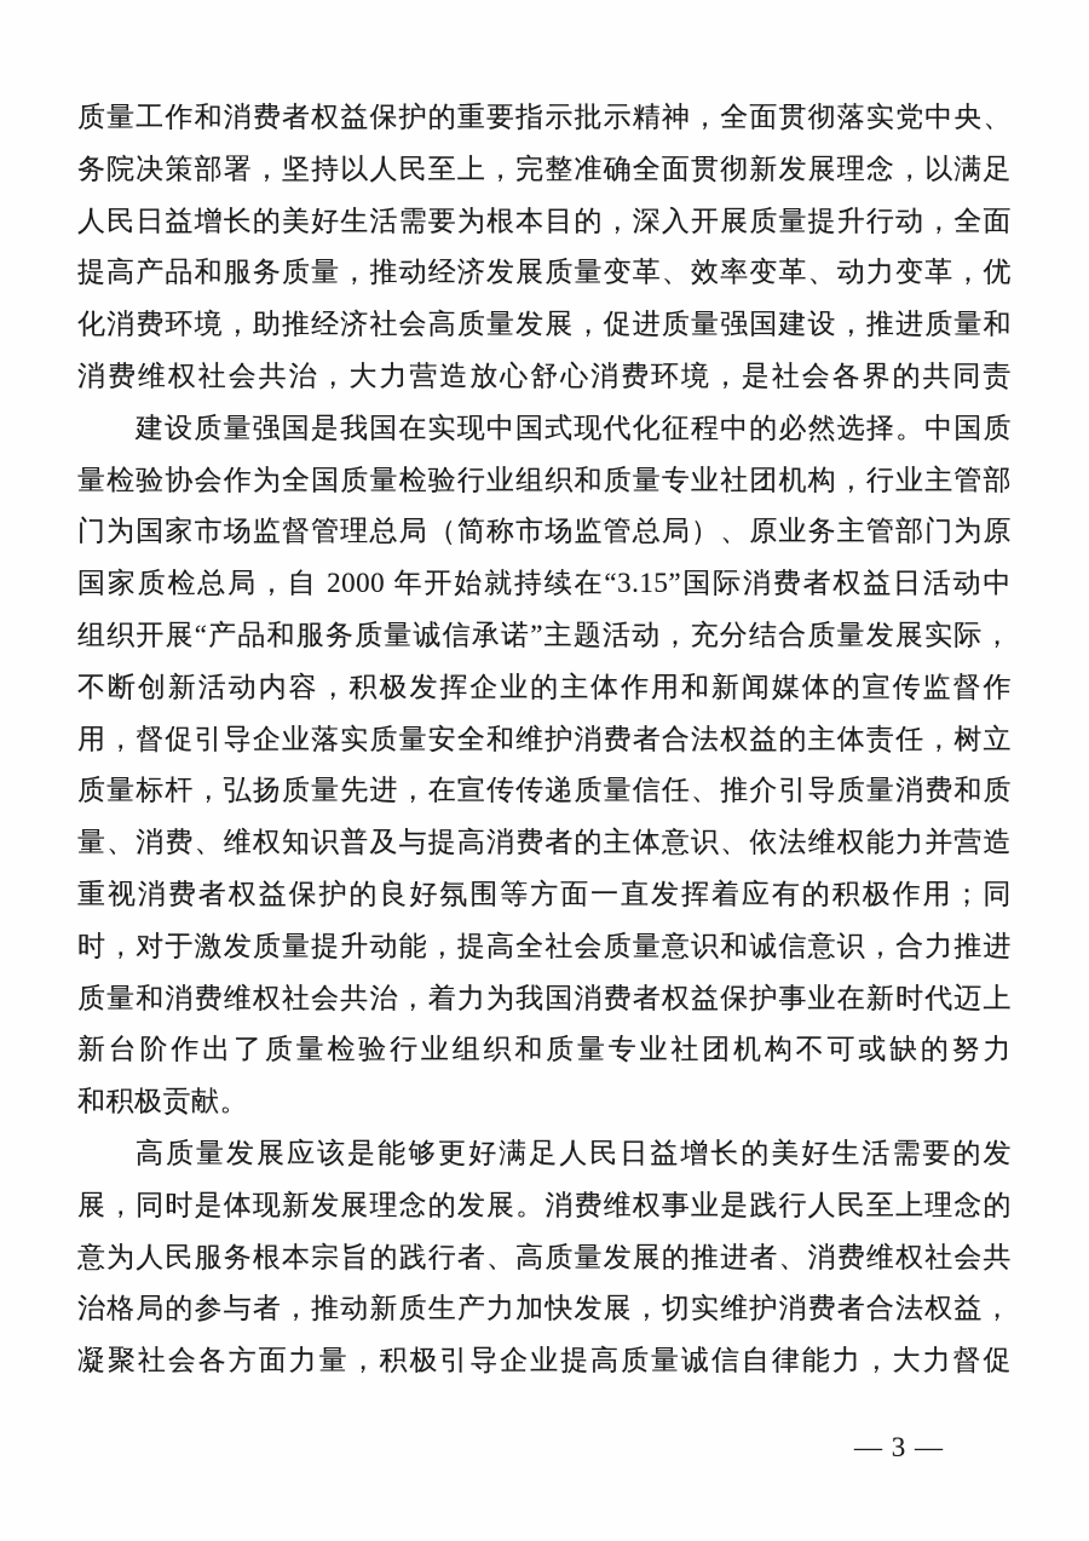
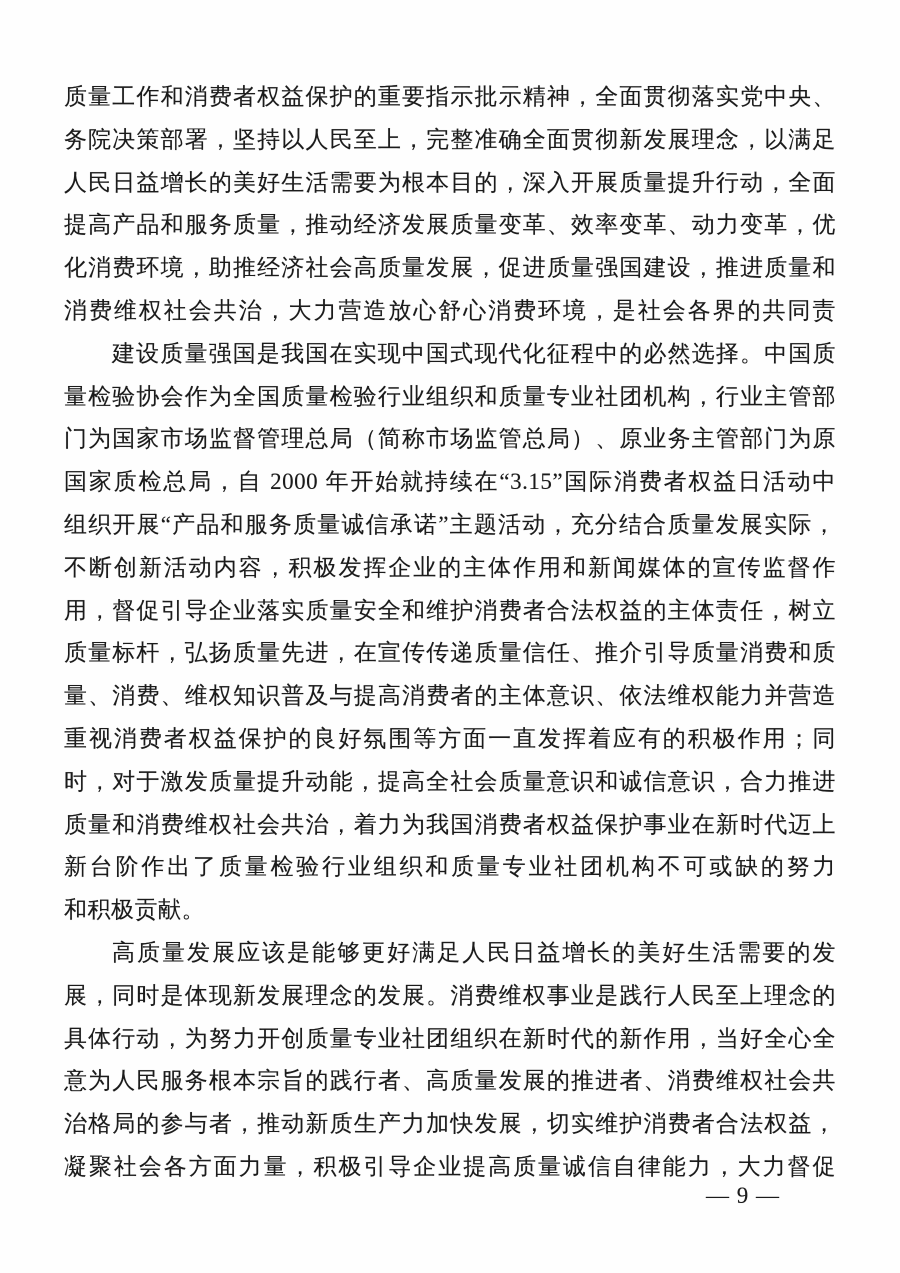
  质量工作和消费者权益保护的重要指示批示精神，全面贯彻落实党中央、
  务院决策部署，坚持以人民至上，完整准确全面贯彻新发展理念，以满足
  人民日益增长的美好生活需要为根本目的，深入开展质量提升行动，全面
  提高产品和服务质量，推动经济发展质量变革、效率变革、动力变革，优
  化消费环境，助推经济社会高质量发展，促进质量强国建设，推进质量和
  消费维权社会共治，大力营造放心舒心消费环境，是社会各界的共同责
  建设质量强国是我国在实现中国式现代化征程中的必然选择。中国质
  量检验协会作为全国质量检验行业组织和质量专业社团机构，行业主管部
  门为国家市场监督管理总局（简称市场监管总局）、原业务主管部门为原
  国家质检总局，自 2000 年开始就持续在“3.15”国际消费者权益日活动中
  组织开展“产品和服务质量诚信承诺”主题活动，充分结合质量发展实际，
  不断创新活动内容，积极发挥企业的主体作用和新闻媒体的宣传监督作
  用，督促引导企业落实质量安全和维护消费者合法权益的主体责任，树立
  质量标杆，弘扬质量先进，在宣传传递质量信任、推介引导质量消费和质
  量、消费、维权知识普及与提高消费者的主体意识、依法维权能力并营造
  重视消费者权益保护的良好氛围等方面一直发挥着应有的积极作用；同
  时，对于激发质量提升动能，提高全社会质量意识和诚信意识，合力推进
  质量和消费维权社会共治，着力为我国消费者权益保护事业在新时代迈上
  新台阶作出了质量检验行业组织和质量专业社团机构不可或缺的努力
  和积极贡献。
  高质量发展应该是能够更好满足人民日益增长的美好生活需要的发
  展，同时是体现新发展理念的发展。消费维权事业是践行人民至上理念的
+ 具体行动，为努力开创质量专业社团组织在新时代的新作用，当好全心全
  意为人民服务根本宗旨的践行者、高质量发展的推进者、消费维权社会共
  治格局的参与者，推动新质生产力加快发展，切实维护消费者合法权益，
  凝聚社会各方面力量，积极引导企业提高质量诚信自律能力，大力督促
- — 3 —
+ — 9 —
